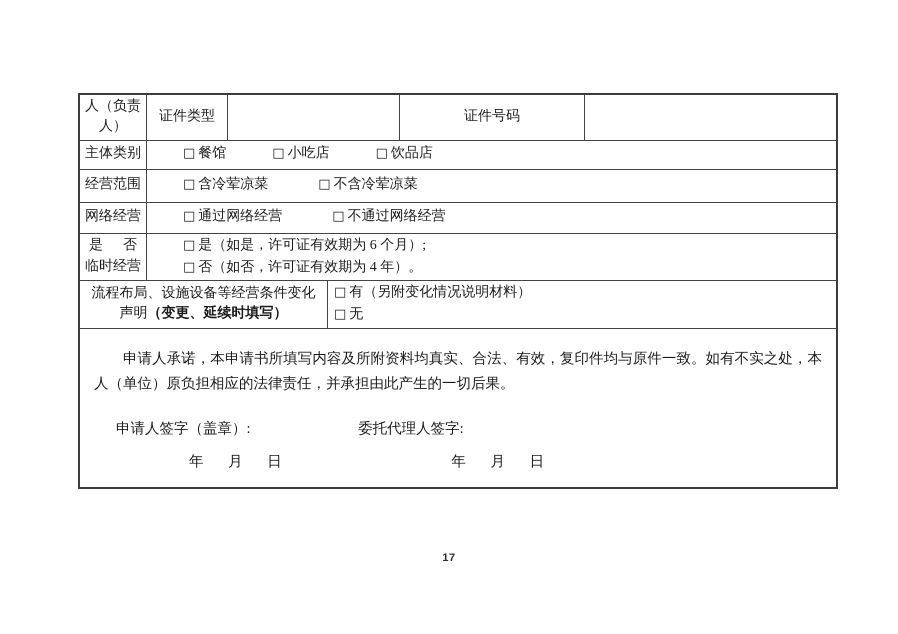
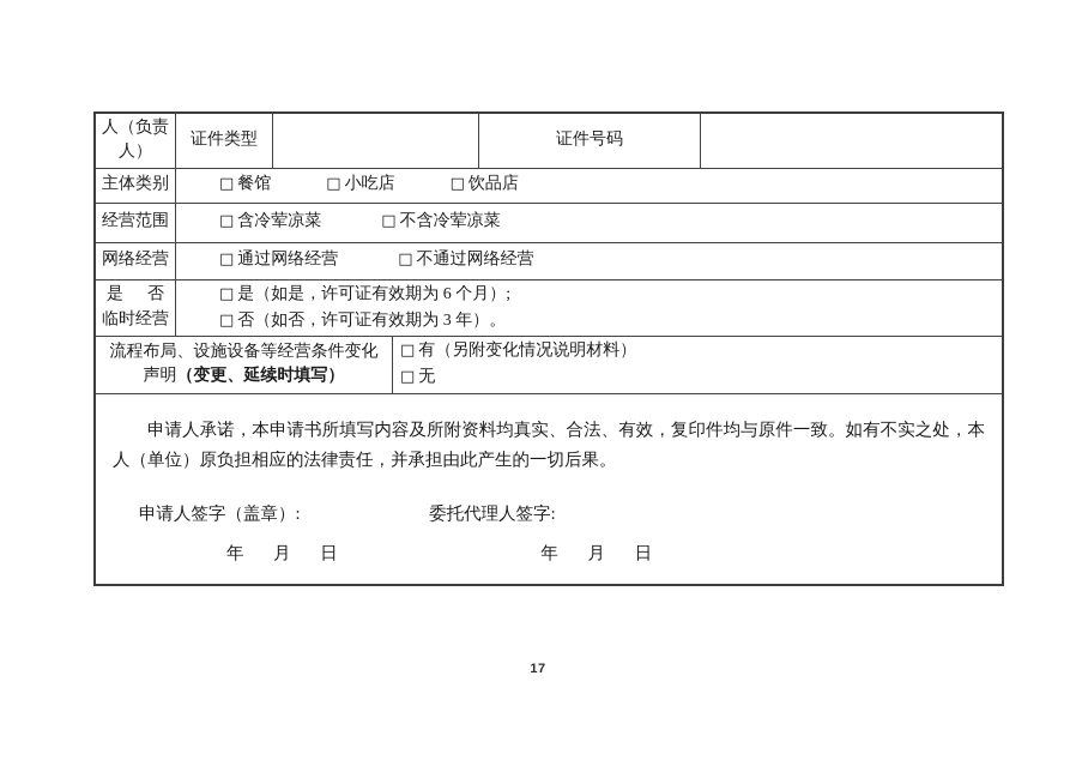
  人（负责
  人）
  证件类型
  证件号码
  主体类别
  □ 餐馆
  □ 小吃店
  □ 饮品店
  经营范围
  □ 含冷荤凉菜
  □ 不含冷荤凉菜
  网络经营
  □ 通过网络经营
  □ 不通过网络经营
  是
  否
  临时经营
  □ 是（如是，许可证有效期为 6 个月）;
- □ 否（如否，许可证有效期为 4 年）。
+ □ 否（如否，许可证有效期为 3 年）。
  流程布局、设施设备等经营条件变化
  声明（变更、延续时填写）
  □ 有（另附变化情况说明材料）
  □ 无
  申请人承诺，本申请书所填写内容及所附资料均真实、合法、有效，复印件均与原件一致。如有不实之处，本人（单位）原负担相应的法律责任，并承担由此产生的一切后果。
  申请人签字（盖章）: 委托代理人签字:
  年 月 日 年 月 日
  17
